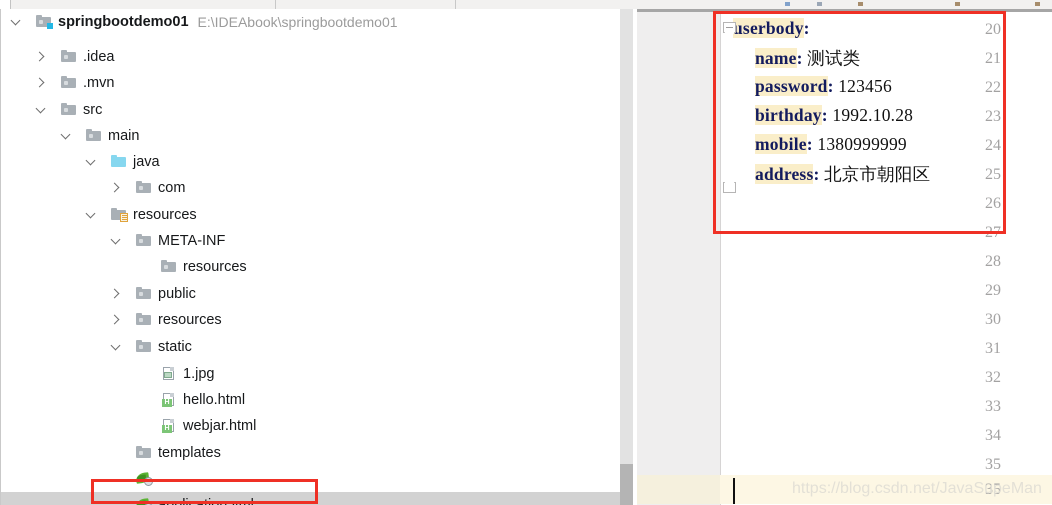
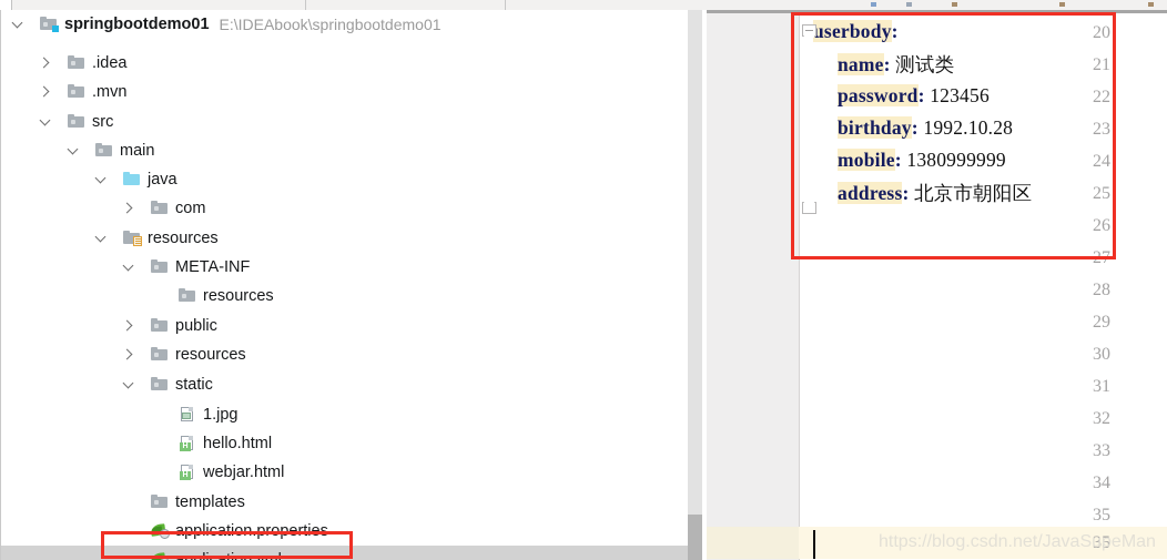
  springbootdemo01
  E:\IDEAbook\springbootdemo01
  .idea
  .mvn
  src
  main
  java
  com
  resources
  META-INF
  resources
  public
  resources
  static
  1.jpg
  hello.html
  webjar.html
  templates
+ application.properties
  20
  21
  22
  23
  24
  25
  26
  27
  28
  29
  30
  31
  32
  33
  34
  35
  userbody:
  name: 测试类
  password: 123456
  birthday: 1992.10.28
  mobile: 1380999999
  address: 北京市朝阳区
  35
  https://blog.csdn.net/JavaSupeMan
